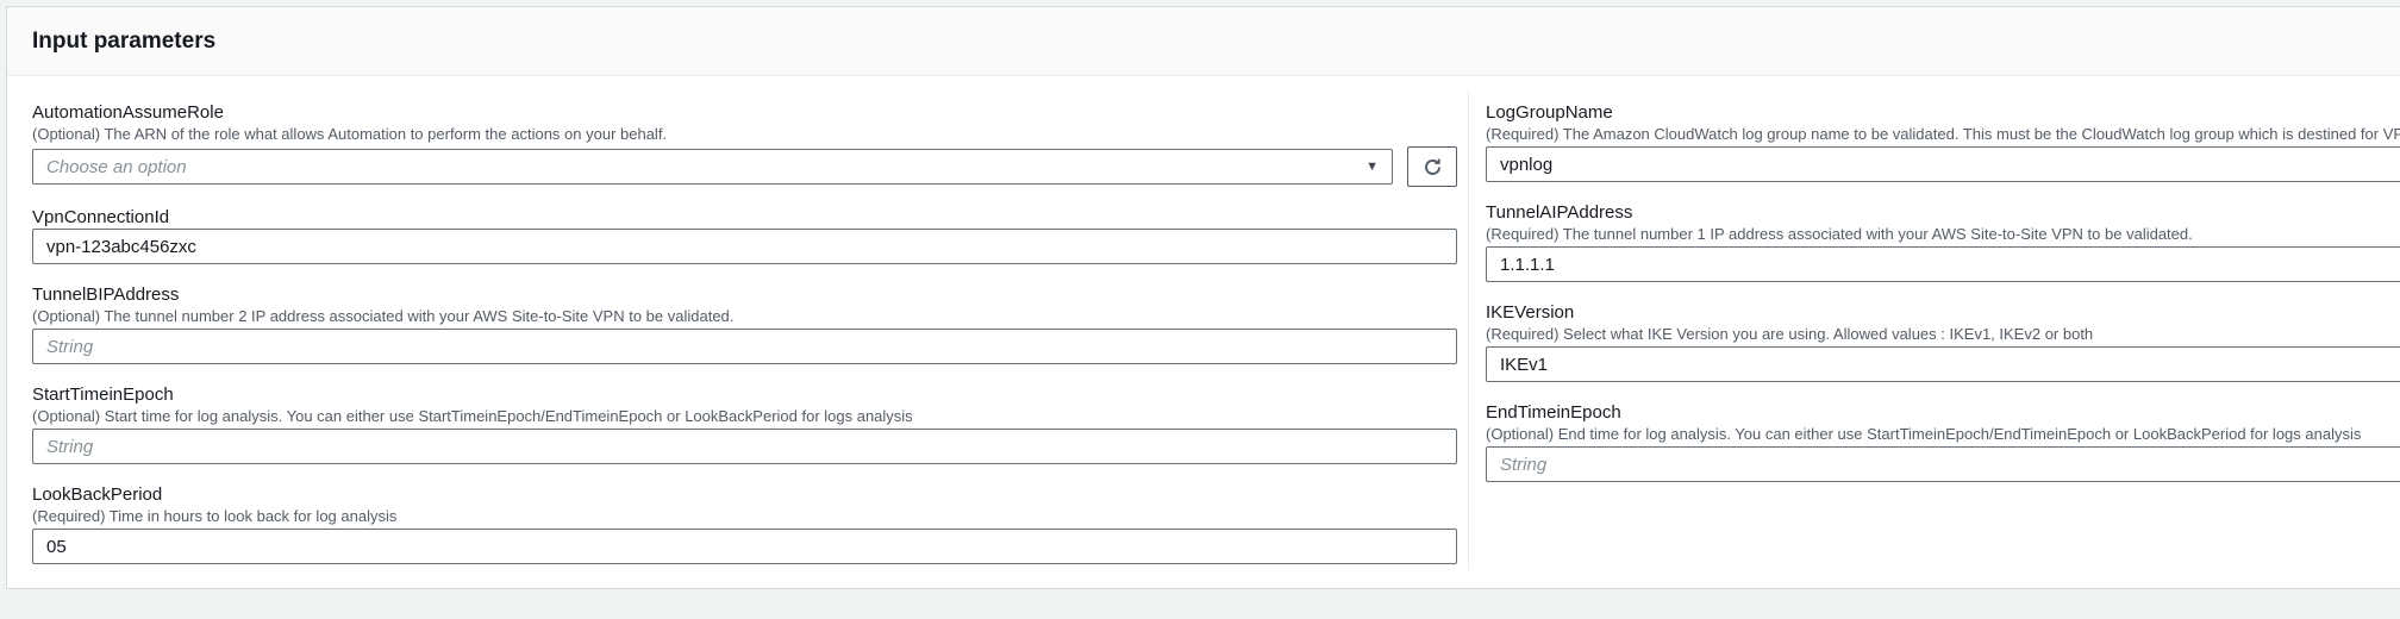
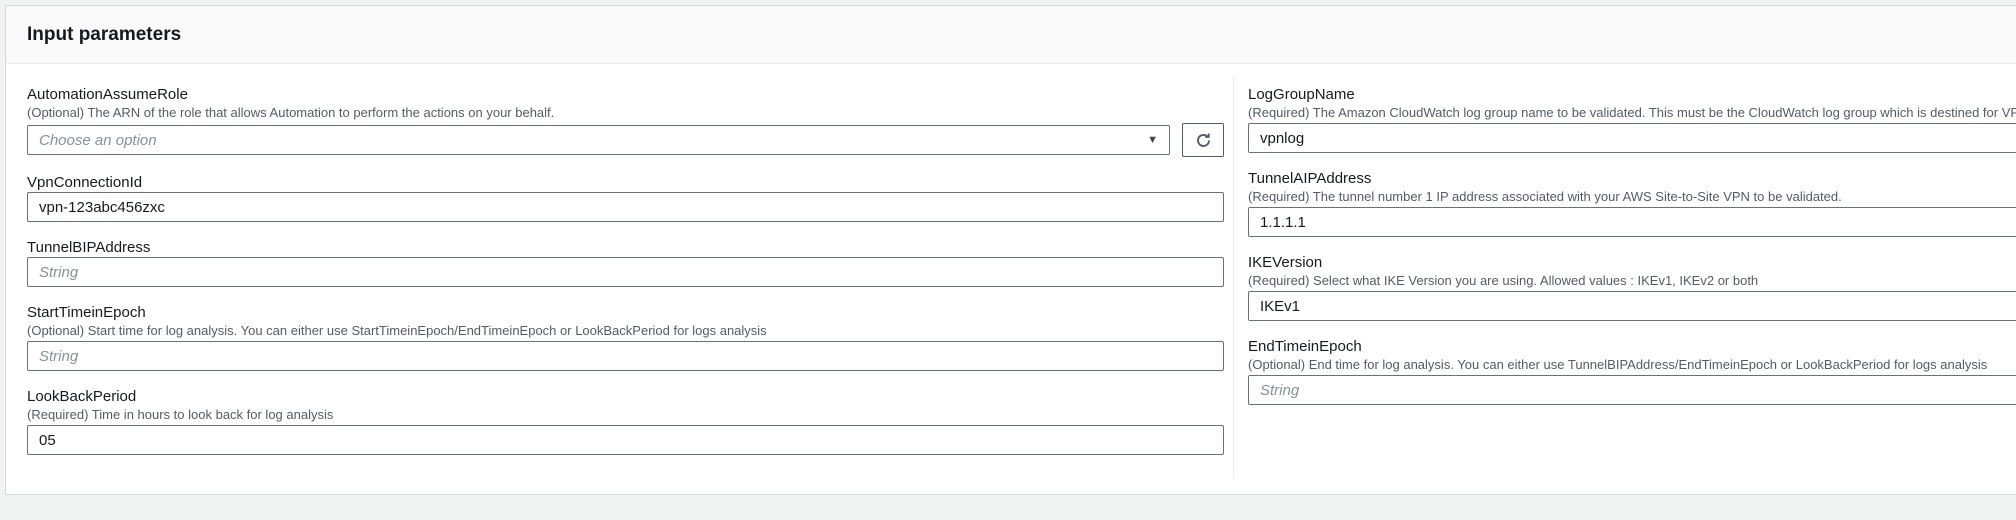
  Input parameters
  AutomationAssumeRole
- (Optional) The ARN of the role what allows Automation to perform the actions on your behalf.
+ (Optional) The ARN of the role that allows Automation to perform the actions on your behalf.
  Choose an option
  ▼
  VpnConnectionId
  vpn-123abc456zxc
  TunnelBIPAddress
- (Optional) The tunnel number 2 IP address associated with your AWS Site-to-Site VPN to be validated.
  String
  StartTimeinEpoch
  (Optional) Start time for log analysis. You can either use StartTimeinEpoch/EndTimeinEpoch or LookBackPeriod for logs analysis
  String
  LookBackPeriod
  (Required) Time in hours to look back for log analysis
  05
  LogGroupName
  (Required) The Amazon CloudWatch log group name to be validated. This must be the CloudWatch log group which is destined for VP
  vpnlog
  TunnelAIPAddress
  (Required) The tunnel number 1 IP address associated with your AWS Site-to-Site VPN to be validated.
  1.1.1.1
  IKEVersion
  (Required) Select what IKE Version you are using. Allowed values : IKEv1, IKEv2 or both
  IKEv1
  EndTimeinEpoch
- (Optional) End time for log analysis. You can either use StartTimeinEpoch/EndTimeinEpoch or LookBackPeriod for logs analysis
+ (Optional) End time for log analysis. You can either use TunnelBIPAddress/EndTimeinEpoch or LookBackPeriod for logs analysis
  String
